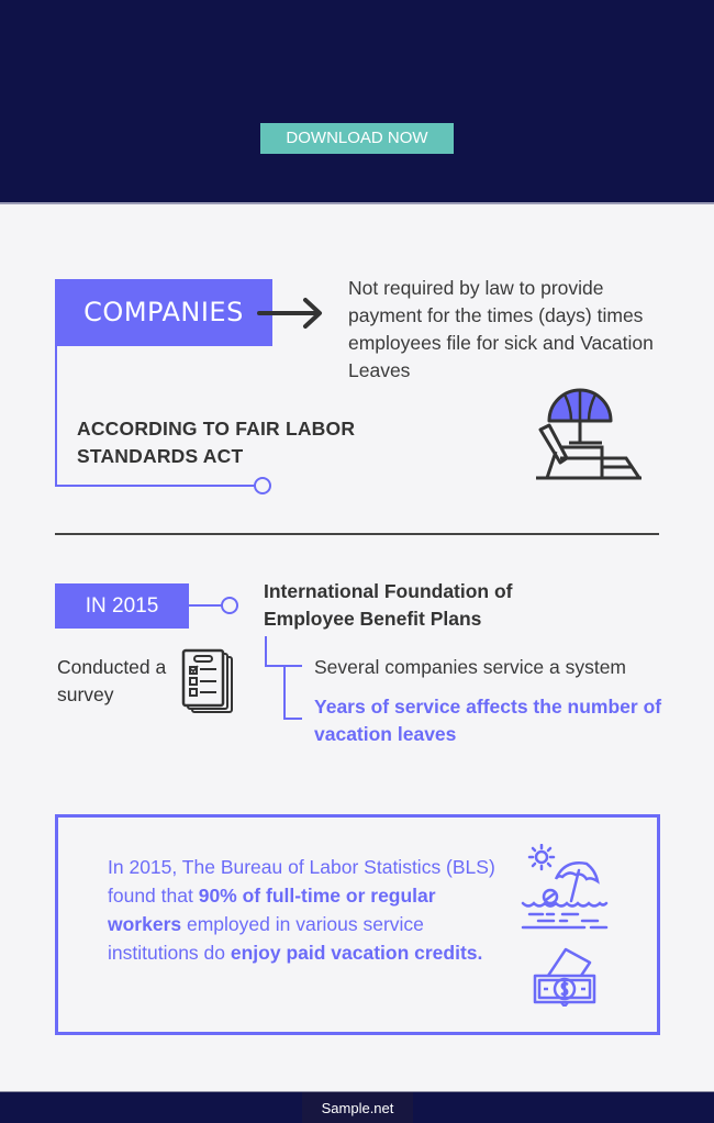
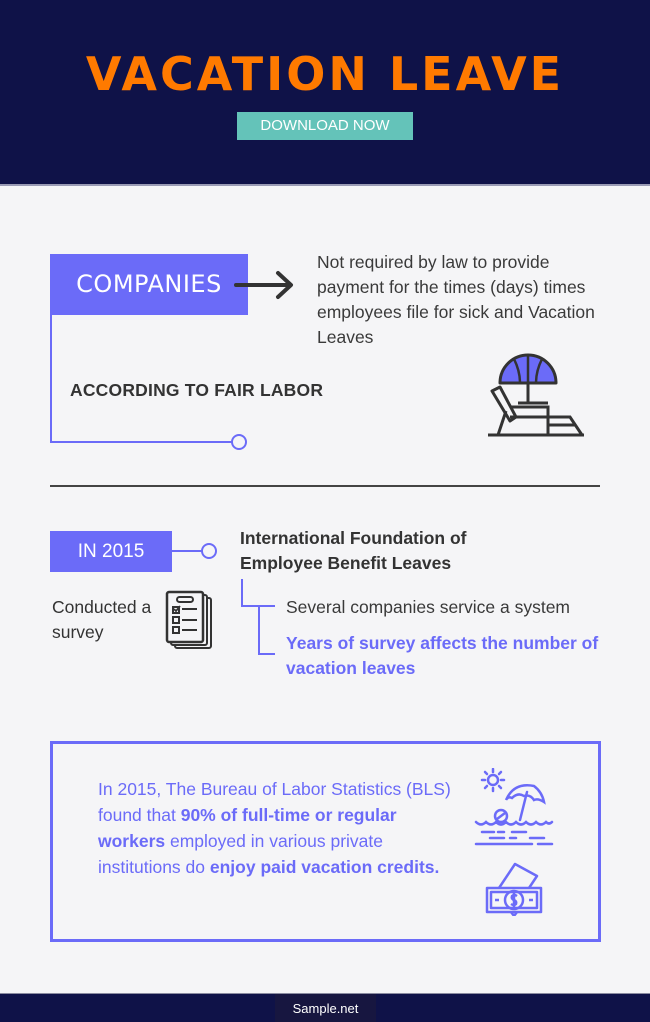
+ VACATION LEAVE
  DOWNLOAD NOW
  COMPANIES
  Not required by law to provide payment for the times (days) times employees file for sick and Vacation Leaves
  ACCORDING TO FAIR LABOR
- STANDARDS ACT
  IN 2015
- International Foundation of Employee Benefit Plans
+ International Foundation of Employee Benefit Leaves
  Conducted a survey
  Several companies service a system
- Years of service affects the number of vacation leaves
+ Years of survey affects the number of vacation leaves
- In 2015, The Bureau of Labor Statistics (BLS) found that 90% of full-time or regular workers employed in various service institutions do enjoy paid vacation credits.
+ In 2015, The Bureau of Labor Statistics (BLS) found that 90% of full-time or regular workers employed in various private institutions do enjoy paid vacation credits.
  Sample.net
